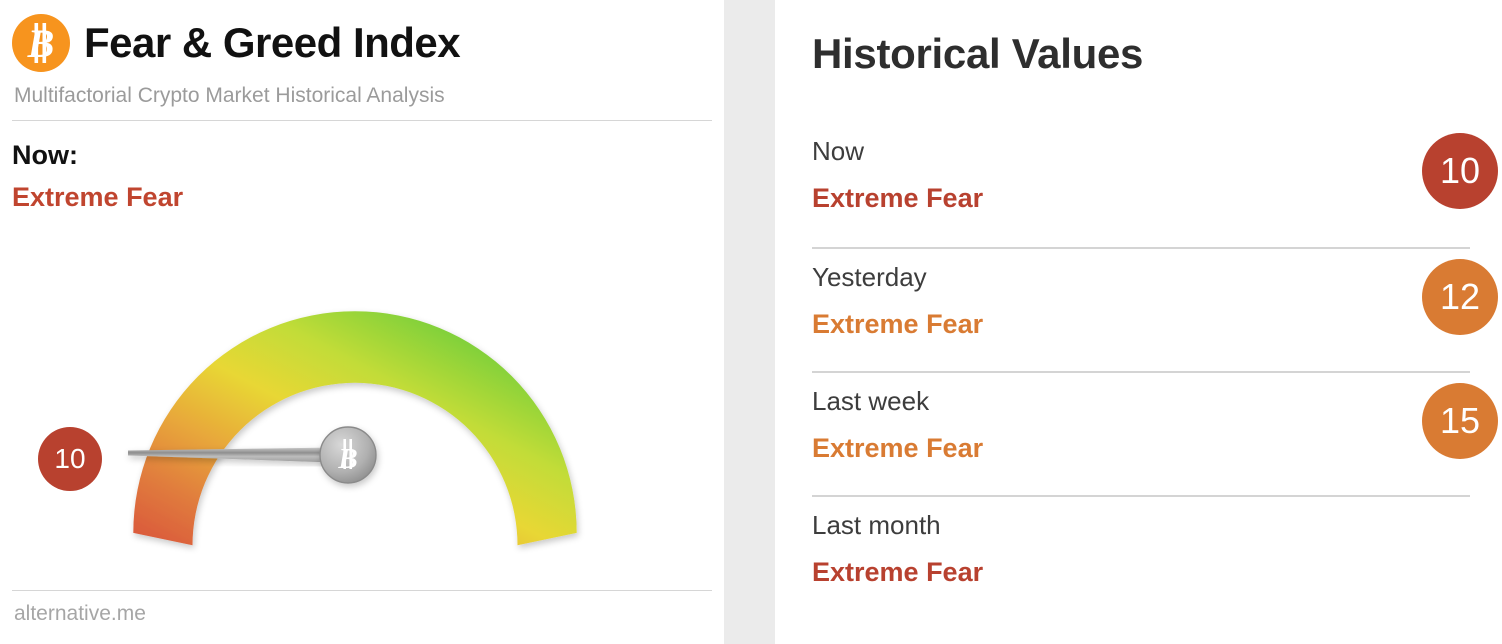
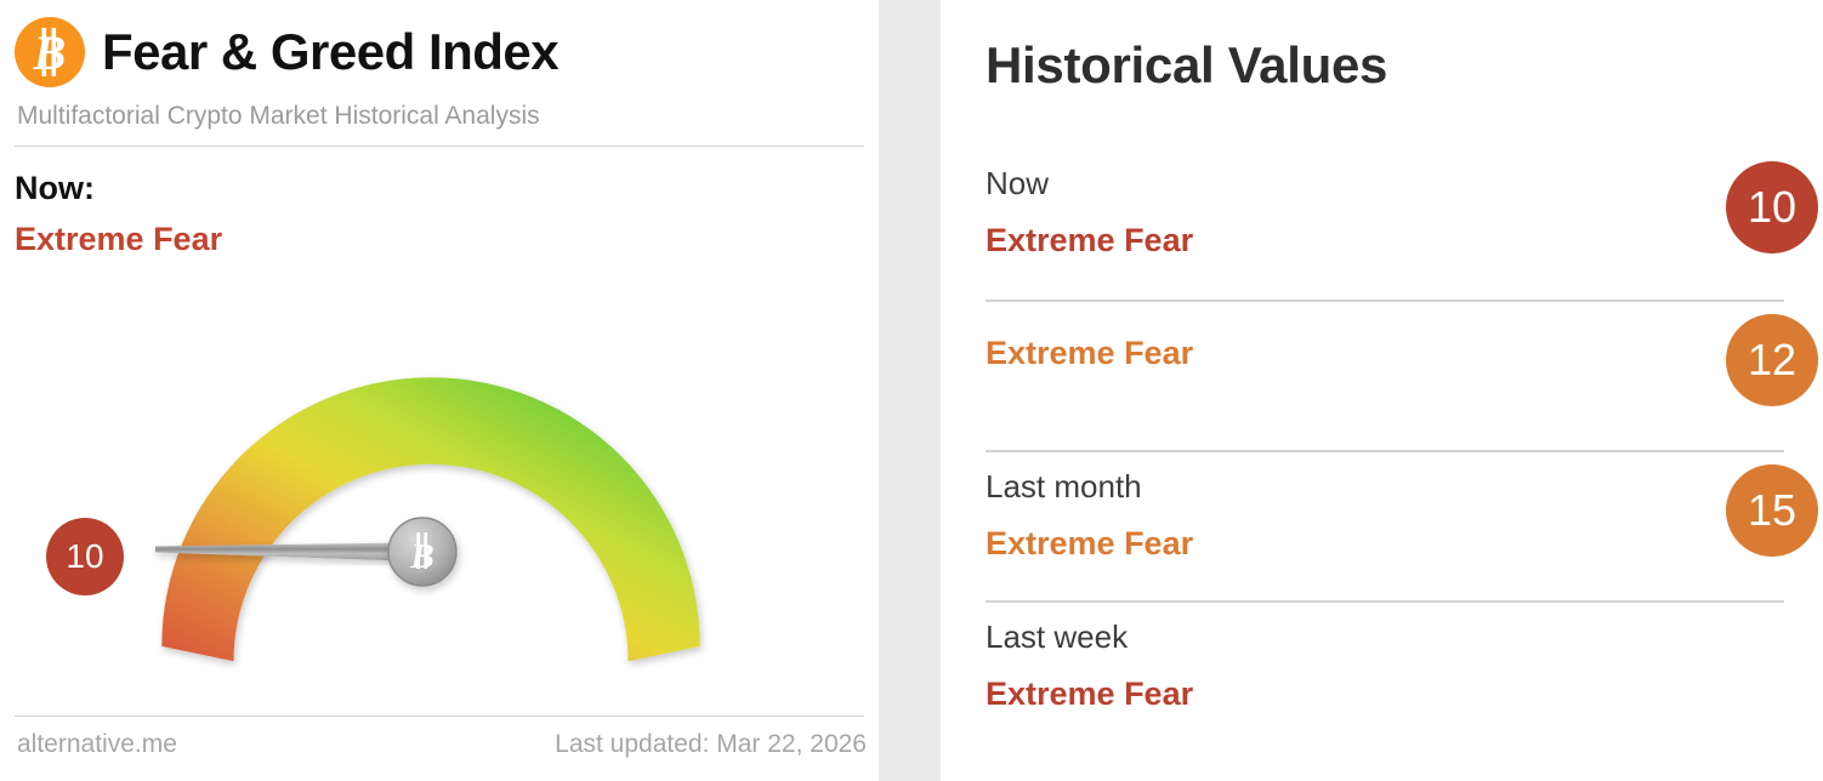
  B
  Fear & Greed Index
  Multifactorial Crypto Market Historical Analysis
  Now:
  Extreme Fear
  B
  10
  alternative.me
+ Last updated: Mar 22, 2026
  Historical Values
  Now
  Extreme Fear
  10
- Yesterday
  Extreme Fear
  12
- Last week
+ Last month
  Extreme Fear
  15
- Last month
+ Last week
  Extreme Fear
